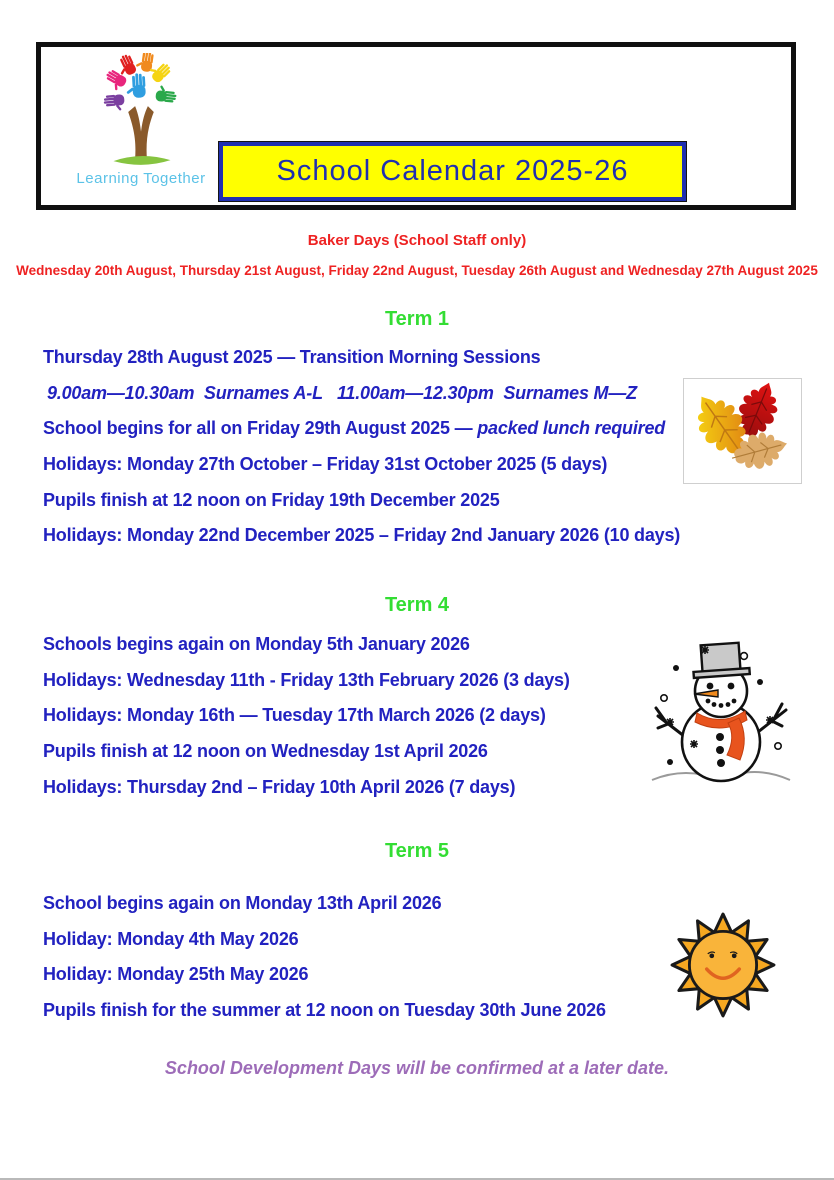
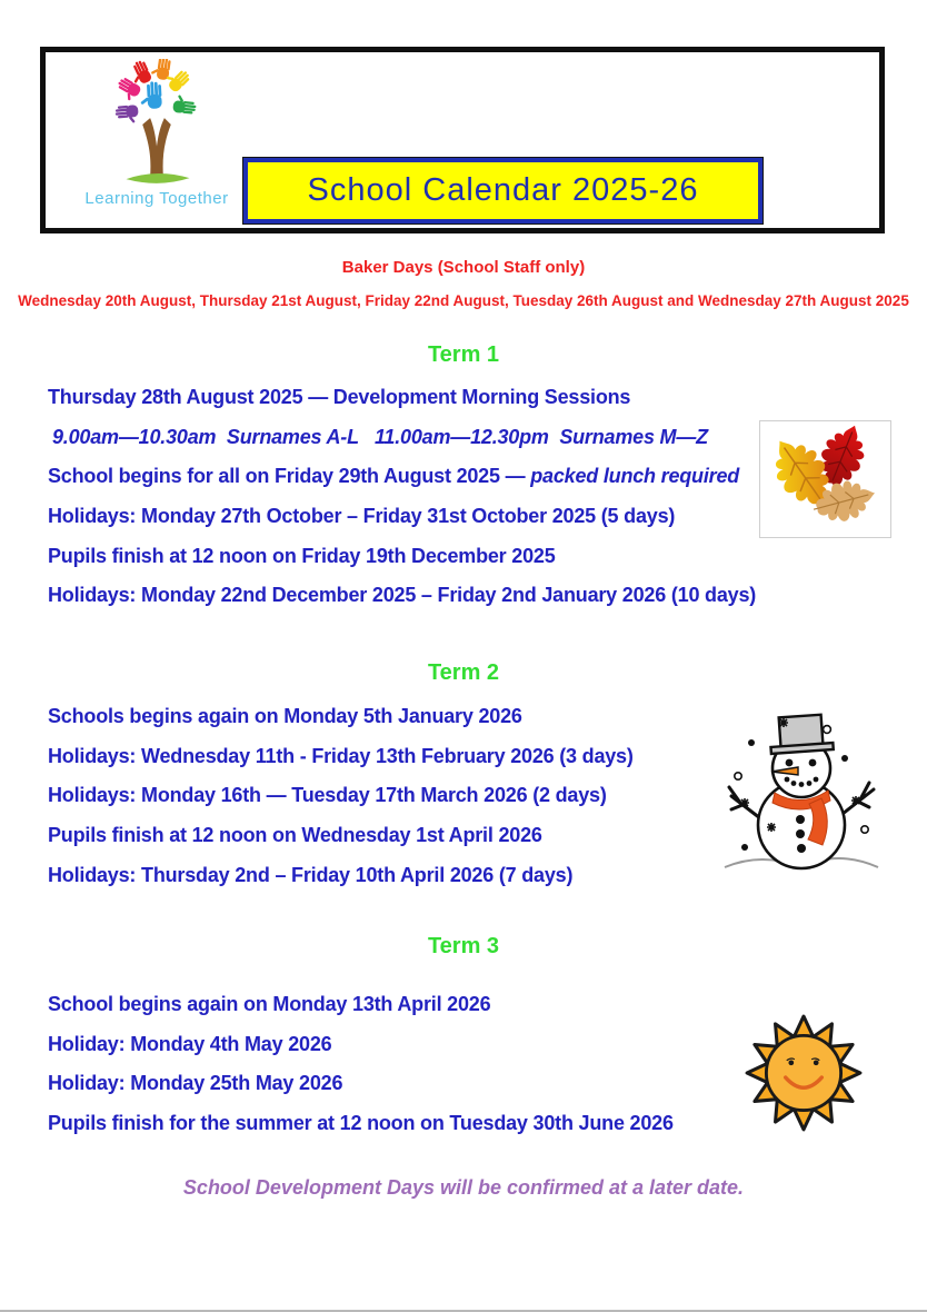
  Learning Together
  School Calendar 2025-26
  Baker Days (School Staff only)
  Wednesday 20th August, Thursday 21st August, Friday 22nd August, Tuesday 26th August and Wednesday 27th August 2025
  Term 1
- Thursday 28th August 2025 — Transition Morning Sessions
+ Thursday 28th August 2025 — Development Morning Sessions
  9.00am—10.30am Surnames A-L 11.00am—12.30pm Surnames M—Z
  School begins for all on Friday 29th August 2025 —
  packed lunch required
  Holidays: Monday 27th October – Friday 31st October 2025 (5 days)
  Pupils finish at 12 noon on Friday 19th December 2025
  Holidays: Monday 22nd December 2025 – Friday 2nd January 2026 (10 days)
- Term 4
+ Term 2
  Schools begins again on Monday 5th January 2026
  Holidays: Wednesday 11th - Friday 13th February 2026 (3 days)
  Holidays: Monday 16th — Tuesday 17th March 2026 (2 days)
  Pupils finish at 12 noon on Wednesday 1st April 2026
  Holidays: Thursday 2nd – Friday 10th April 2026 (7 days)
- Term 5
+ Term 3
  School begins again on Monday 13th April 2026
  Holiday: Monday 4th May 2026
  Holiday: Monday 25th May 2026
  Pupils finish for the summer at 12 noon on Tuesday 30th June 2026
  School Development Days will be confirmed at a later date.
